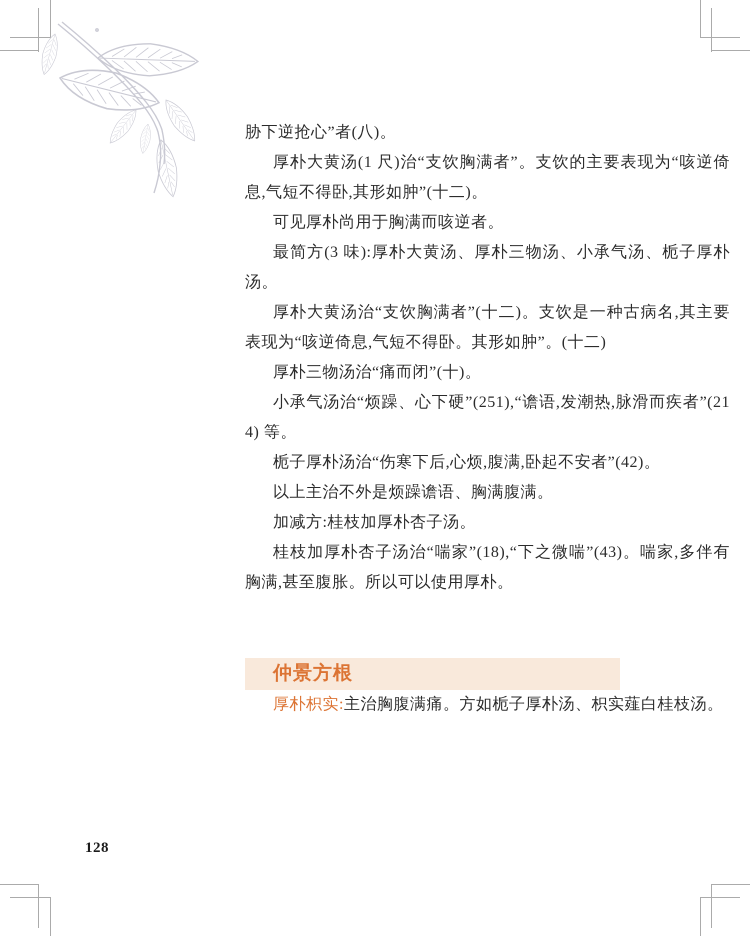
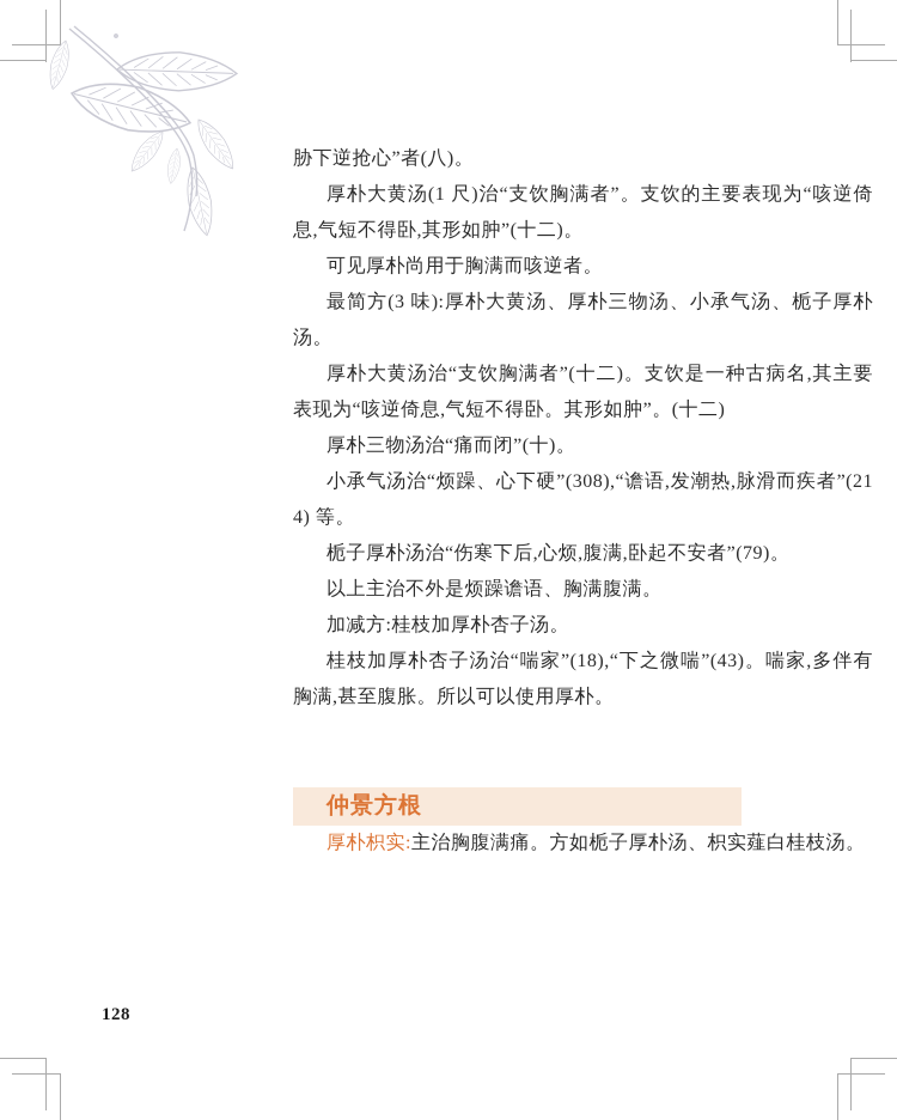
  胁下逆抢心”者(八)。
  厚朴大黄汤(1 尺)治“支饮胸满者”。支饮的主要表现为“咳逆倚息,气短不得卧,其形如肿”(十二)。
  可见厚朴尚用于胸满而咳逆者。
  最简方(3 味):厚朴大黄汤、厚朴三物汤、小承气汤、栀子厚朴汤。
  厚朴大黄汤治“支饮胸满者”(十二)。支饮是一种古病名,其主要表现为“咳逆倚息,气短不得卧。其形如肿”。(十二)
  厚朴三物汤治“痛而闭”(十)。
- 小承气汤治“烦躁、心下硬”(251),“谵语,发潮热,脉滑而疾者”(214) 等。
+ 小承气汤治“烦躁、心下硬”(308),“谵语,发潮热,脉滑而疾者”(214) 等。
- 栀子厚朴汤治“伤寒下后,心烦,腹满,卧起不安者”(42)。
+ 栀子厚朴汤治“伤寒下后,心烦,腹满,卧起不安者”(79)。
  以上主治不外是烦躁谵语、胸满腹满。
  加减方:桂枝加厚朴杏子汤。
  桂枝加厚朴杏子汤治“喘家”(18),“下之微喘”(43)。喘家,多伴有胸满,甚至腹胀。所以可以使用厚朴。
  仲景方根
  厚朴枳实:主治胸腹满痛。方如栀子厚朴汤、枳实薤白桂枝汤。
  128
